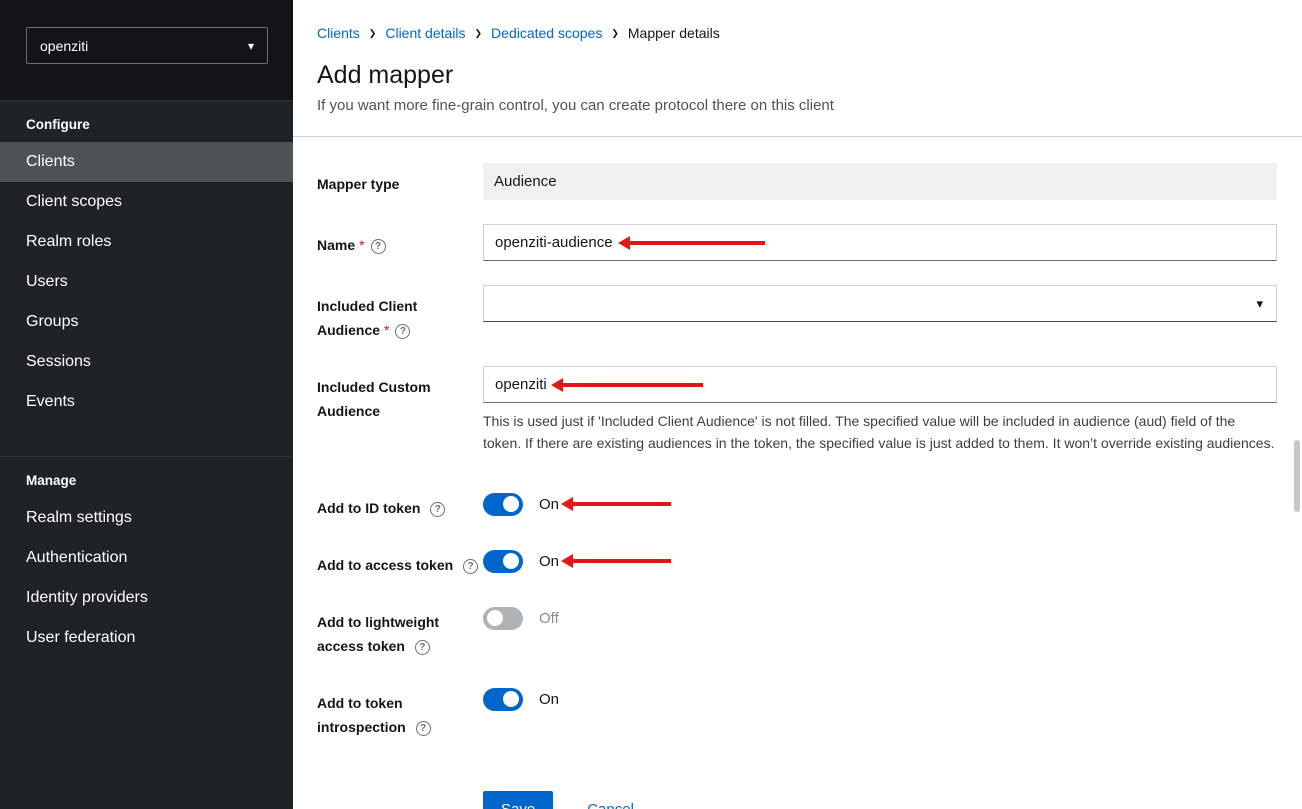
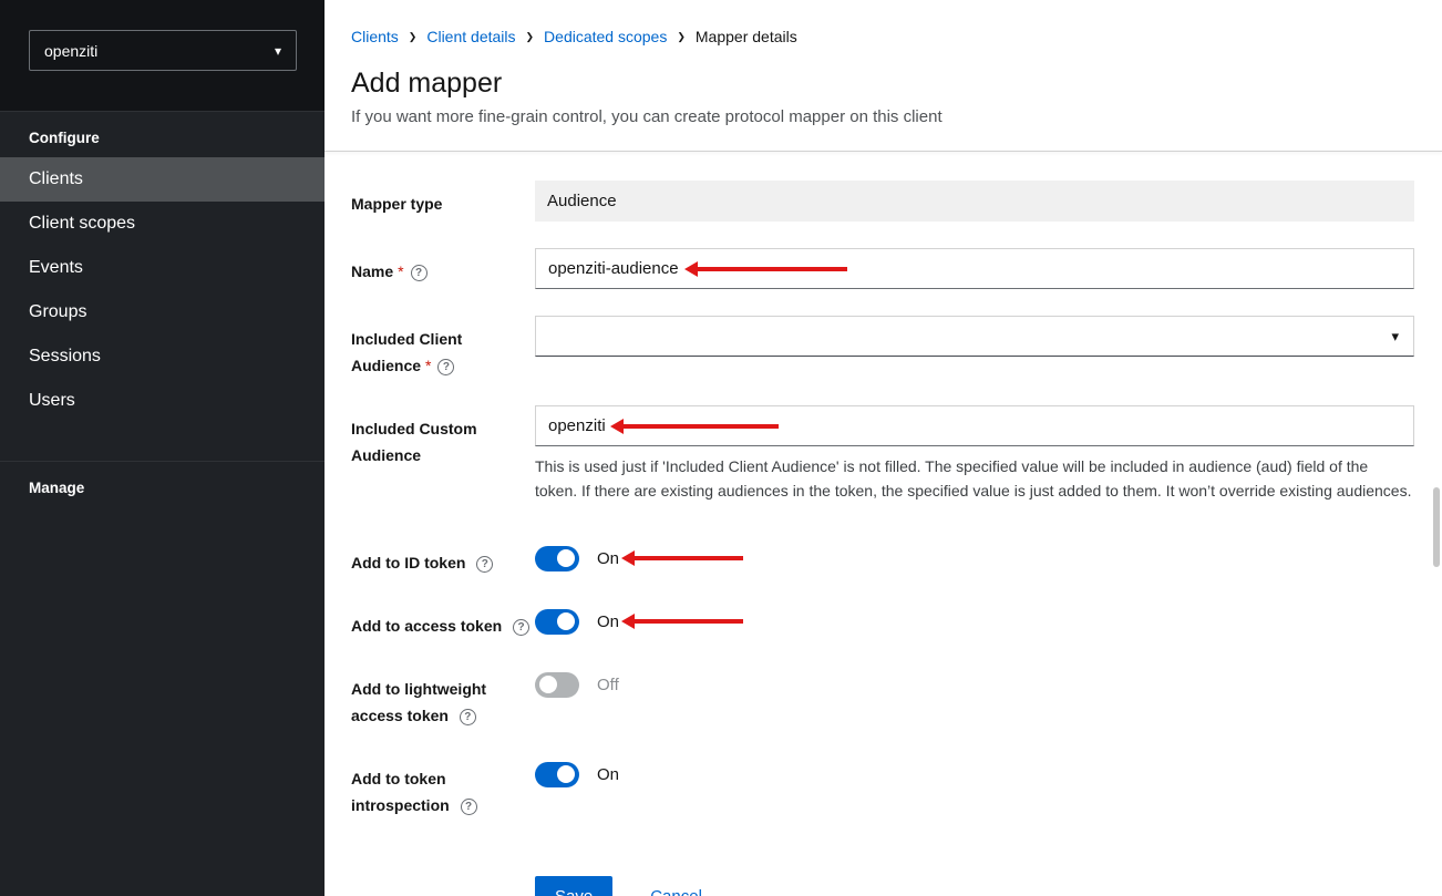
  openziti
  ▾
  Configure
  Clients
  Client scopes
- Realm roles
- Users
+ Events
  Groups
  Sessions
- Events
+ Users
  Manage
- Realm settings
- Authentication
- Identity providers
- User federation
  Clients
  ❯
  Client details
  ❯
  Dedicated scopes
  ❯
  Mapper details
  Add mapper
- If you want more fine-grain control, you can create protocol there on this client
+ If you want more fine-grain control, you can create protocol mapper on this client
  Mapper type
  Audience
  Name * ?
  openziti-audience
  Included Client Audience * ?
  ▾
  Included Custom Audience
  openziti
  This is used just if 'Included Client Audience' is not filled. The specified value will be included in audience (aud) field of the token. If there are existing audiences in the token, the specified value is just added to them. It won’t override existing audiences.
  Add to ID token ?
  On
  Add to access token ?
  On
  Add to lightweight access token ?
  Off
  Add to token introspection ?
  On
